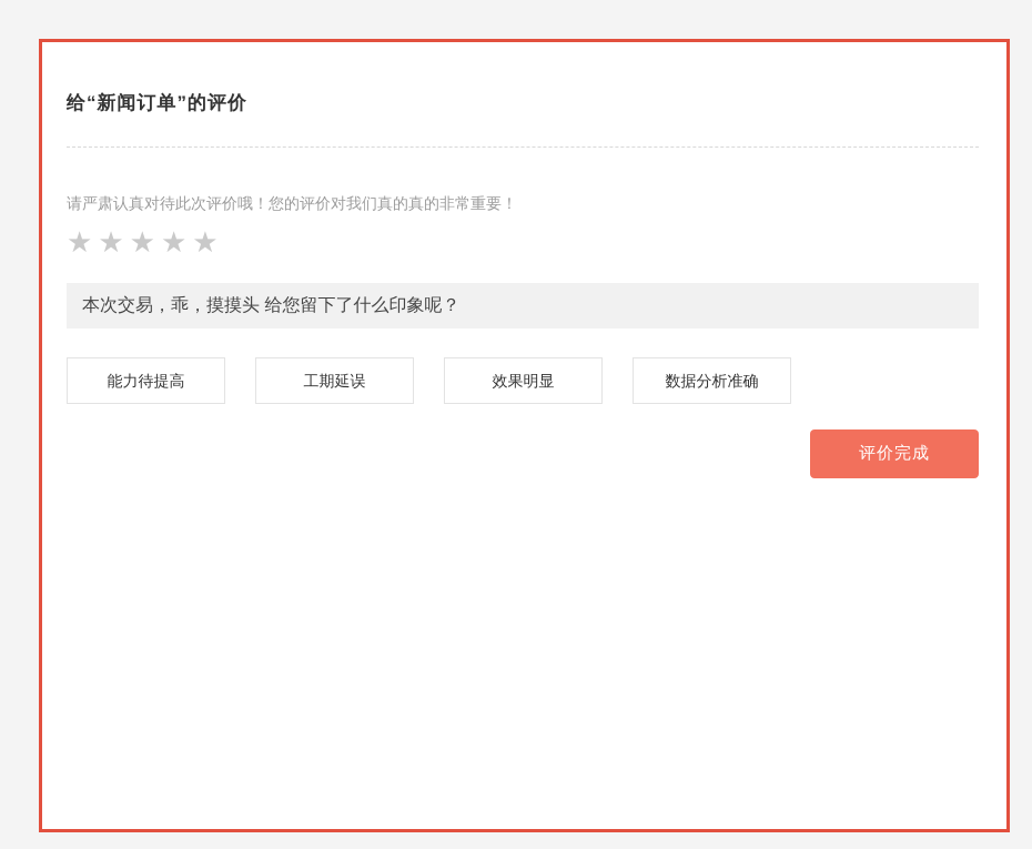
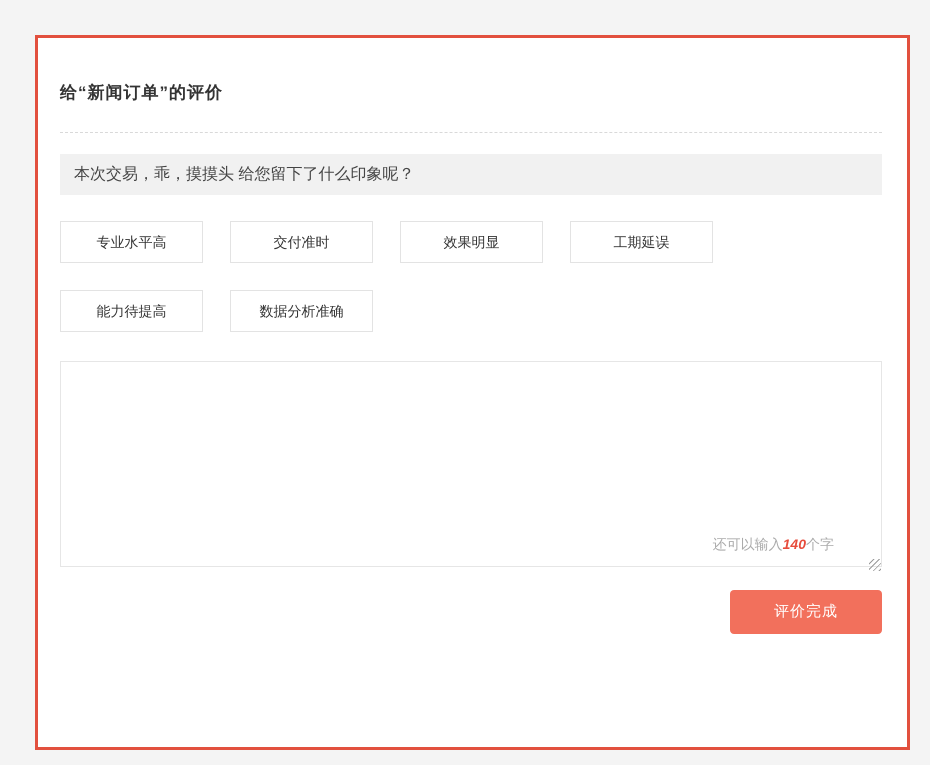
  给“新闻订单”的评价
- 请严肃认真对待此次评价哦！您的评价对我们真的真的非常重要！
- ★ ★ ★ ★ ★
  本次交易，乖，摸摸头 给您留下了什么印象呢？
+ 专业水平高
+ 交付准时
- 能力待提高
+ 效果明显
  工期延误
- 效果明显
+ 能力待提高
  数据分析准确
+ 还可以输入140个字
  评价完成
